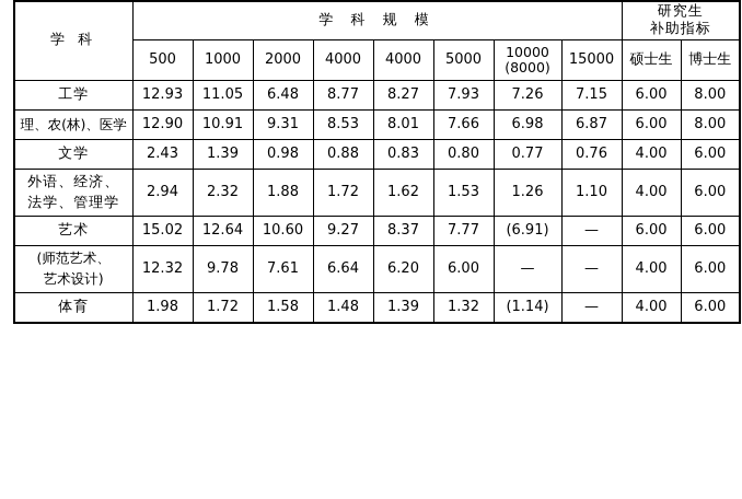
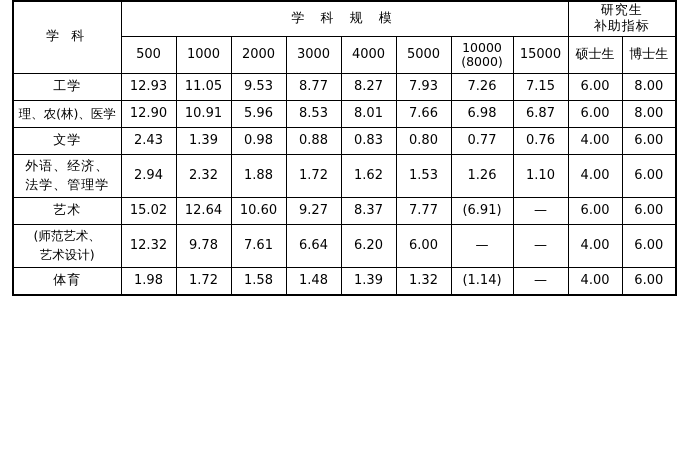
  学 科	学 科 规 模	研究生 补助指标
- 500	1000	2000	4000	4000	5000	10000 (8000)	15000	硕士生	博士生
+ 500	1000	2000	3000	4000	5000	10000 (8000)	15000	硕士生	博士生
- 工学	12.93	11.05	6.48	8.77	8.27	7.93	7.26	7.15	6.00	8.00
+ 工学	12.93	11.05	9.53	8.77	8.27	7.93	7.26	7.15	6.00	8.00
- 理、农(林)、医学	12.90	10.91	9.31	8.53	8.01	7.66	6.98	6.87	6.00	8.00
+ 理、农(林)、医学	12.90	10.91	5.96	8.53	8.01	7.66	6.98	6.87	6.00	8.00
  文学	2.43	1.39	0.98	0.88	0.83	0.80	0.77	0.76	4.00	6.00
  外语、经济、 法学、管理学	2.94	2.32	1.88	1.72	1.62	1.53	1.26	1.10	4.00	6.00
  艺术	15.02	12.64	10.60	9.27	8.37	7.77	(6.91)	—	6.00	6.00
  (师范艺术、 艺术设计)	12.32	9.78	7.61	6.64	6.20	6.00	—	—	4.00	6.00
  体育	1.98	1.72	1.58	1.48	1.39	1.32	(1.14)	—	4.00	6.00
